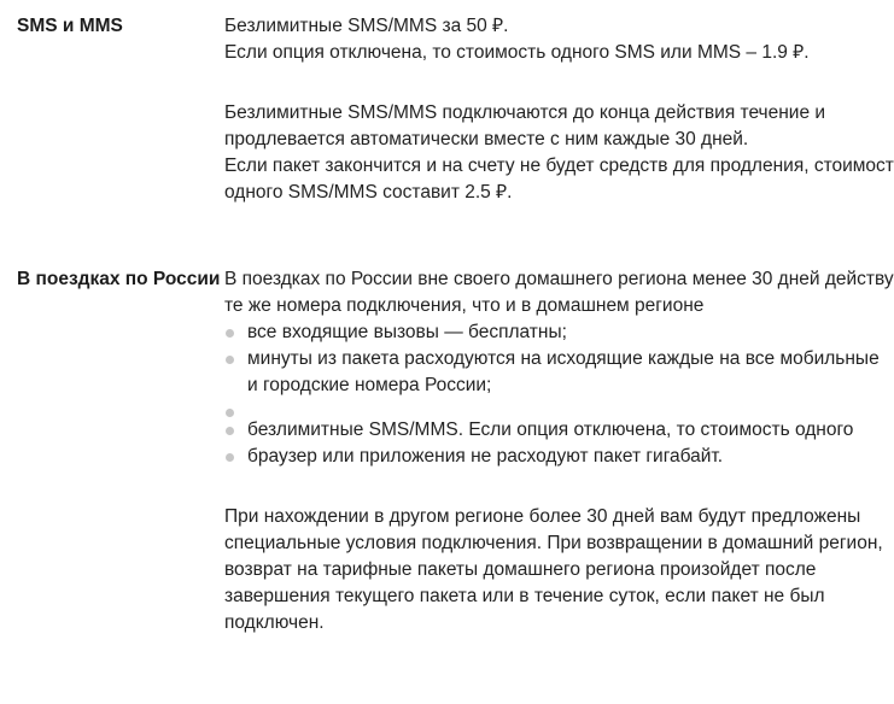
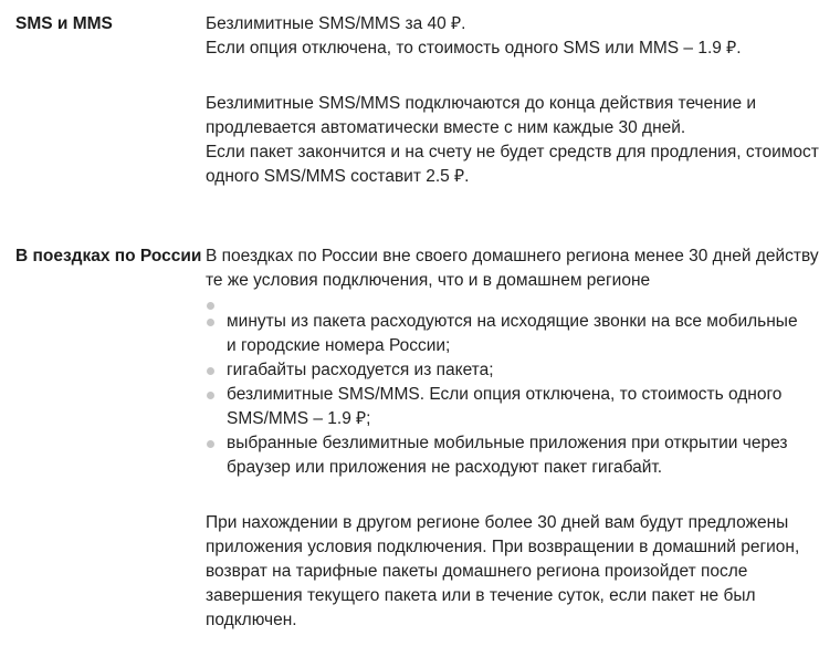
  SMS и MMS
- Безлимитные SMS/MMS за 50 ₽.
+ Безлимитные SMS/MMS за 40 ₽.
  Если опция отключена, то стоимость одного SMS или MMS – 1.9 ₽.
  Безлимитные SMS/MMS подключаются до конца действия течение и
  продлевается автоматически вместе с ним каждые 30 дней.
  Если пакет закончится и на счету не будет средств для продления, стоимост
  одного SMS/MMS составит 2.5 ₽.
  В поездках по России
  В поездках по России вне своего домашнего региона менее 30 дней действу
- те же номера подключения, что и в домашнем регионе
+ те же условия подключения, что и в домашнем регионе
- все входящие вызовы — бесплатны;
- минуты из пакета расходуются на исходящие каждые на все мобильные
+ минуты из пакета расходуются на исходящие звонки на все мобильные
  и городские номера России;
+ гигабайты расходуется из пакета;
  безлимитные SMS/MMS. Если опция отключена, то стоимость одного
+ SMS/MMS – 1.9 ₽;
+ выбранные безлимитные мобильные приложения при открытии через
  браузер или приложения не расходуют пакет гигабайт.
  При нахождении в другом регионе более 30 дней вам будут предложены
- специальные условия подключения. При возвращении в домашний регион,
+ приложения условия подключения. При возвращении в домашний регион,
  возврат на тарифные пакеты домашнего региона произойдет после
  завершения текущего пакета или в течение суток, если пакет не был
  подключен.
